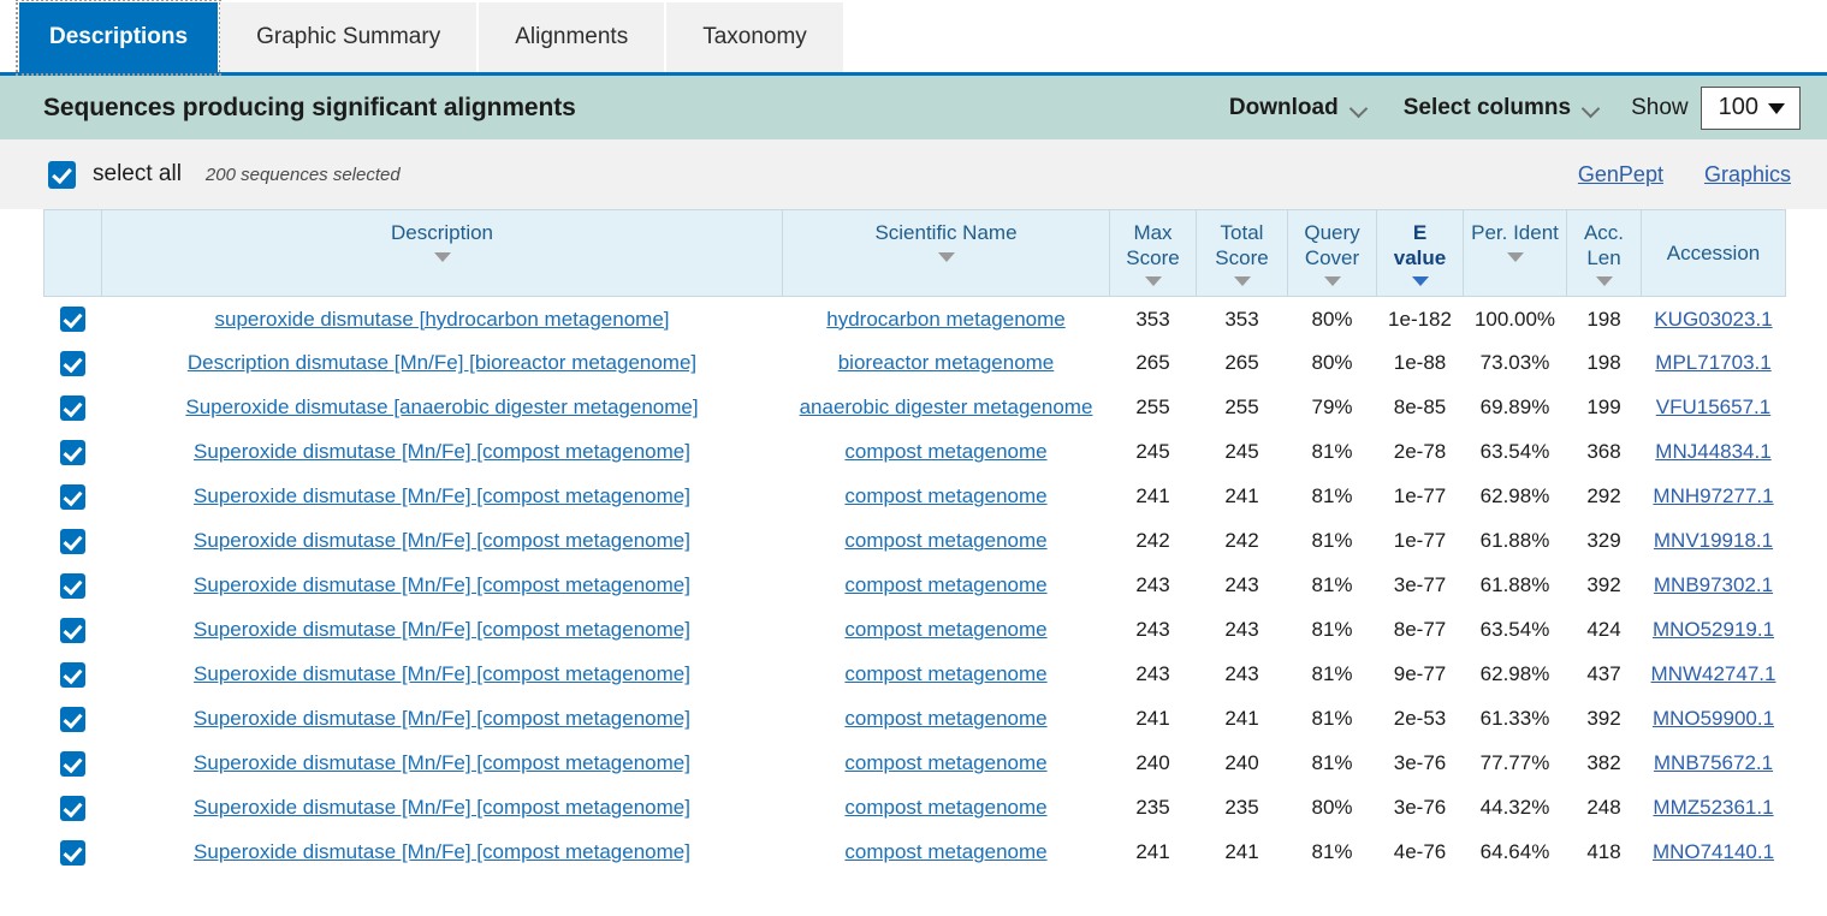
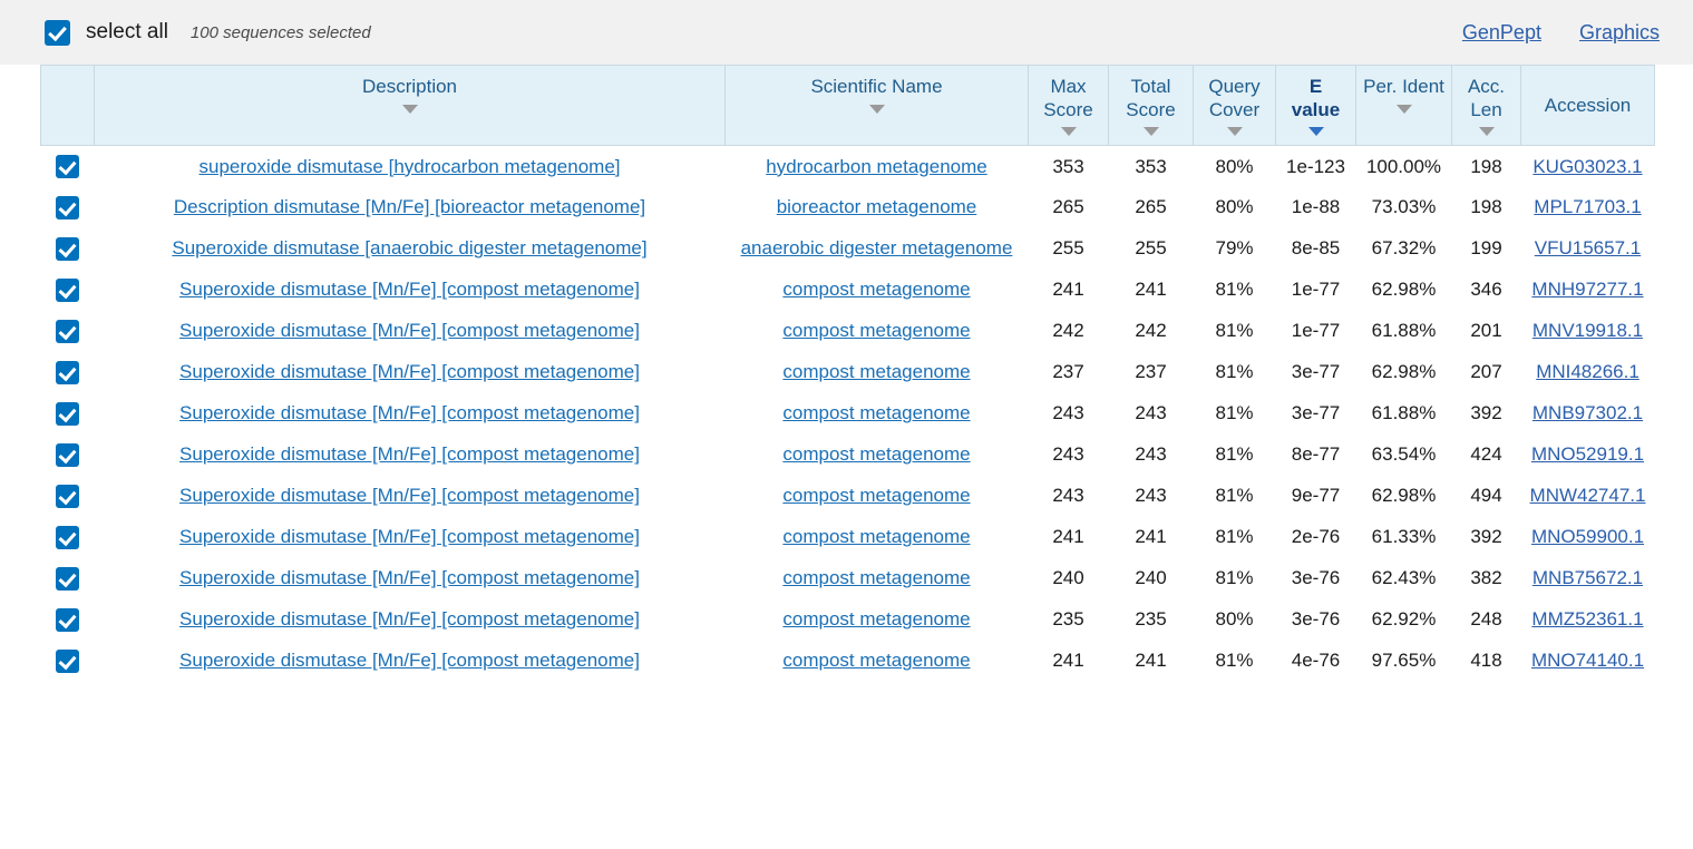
- Descriptions
- Graphic Summary
- Alignments
- Taxonomy
- Sequences producing significant alignments
- Download
- Select columns
- Show
- 100
  select all
- 200 sequences selected
+ 100 sequences selected
  GenPept
  Graphics
  	Description	Scientific Name	Max Score	Total Score	Query Cover	E value	Per. Ident	Acc. Len	Accession
- 	superoxide dismutase [hydrocarbon metagenome]	hydrocarbon metagenome	353	353	80%	1e-182	100.00%	198	KUG03023.1
+ 	superoxide dismutase [hydrocarbon metagenome]	hydrocarbon metagenome	353	353	80%	1e-123	100.00%	198	KUG03023.1
  	Description dismutase [Mn/Fe] [bioreactor metagenome]	bioreactor metagenome	265	265	80%	1e-88	73.03%	198	MPL71703.1
- 	Superoxide dismutase [anaerobic digester metagenome]	anaerobic digester metagenome	255	255	79%	8e-85	69.89%	199	VFU15657.1
+ 	Superoxide dismutase [anaerobic digester metagenome]	anaerobic digester metagenome	255	255	79%	8e-85	67.32%	199	VFU15657.1
- 	Superoxide dismutase [Mn/Fe] [compost metagenome]	compost metagenome	245	245	81%	2e-78	63.54%	368	MNJ44834.1
- 	Superoxide dismutase [Mn/Fe] [compost metagenome]	compost metagenome	241	241	81%	1e-77	62.98%	292	MNH97277.1
+ 	Superoxide dismutase [Mn/Fe] [compost metagenome]	compost metagenome	241	241	81%	1e-77	62.98%	346	MNH97277.1
- 	Superoxide dismutase [Mn/Fe] [compost metagenome]	compost metagenome	242	242	81%	1e-77	61.88%	329	MNV19918.1
+ 	Superoxide dismutase [Mn/Fe] [compost metagenome]	compost metagenome	242	242	81%	1e-77	61.88%	201	MNV19918.1
+ 	Superoxide dismutase [Mn/Fe] [compost metagenome]	compost metagenome	237	237	81%	3e-77	62.98%	207	MNI48266.1
  	Superoxide dismutase [Mn/Fe] [compost metagenome]	compost metagenome	243	243	81%	3e-77	61.88%	392	MNB97302.1
  	Superoxide dismutase [Mn/Fe] [compost metagenome]	compost metagenome	243	243	81%	8e-77	63.54%	424	MNO52919.1
- 	Superoxide dismutase [Mn/Fe] [compost metagenome]	compost metagenome	243	243	81%	9e-77	62.98%	437	MNW42747.1
+ 	Superoxide dismutase [Mn/Fe] [compost metagenome]	compost metagenome	243	243	81%	9e-77	62.98%	494	MNW42747.1
- 	Superoxide dismutase [Mn/Fe] [compost metagenome]	compost metagenome	241	241	81%	2e-53	61.33%	392	MNO59900.1
+ 	Superoxide dismutase [Mn/Fe] [compost metagenome]	compost metagenome	241	241	81%	2e-76	61.33%	392	MNO59900.1
- 	Superoxide dismutase [Mn/Fe] [compost metagenome]	compost metagenome	240	240	81%	3e-76	77.77%	382	MNB75672.1
+ 	Superoxide dismutase [Mn/Fe] [compost metagenome]	compost metagenome	240	240	81%	3e-76	62.43%	382	MNB75672.1
- 	Superoxide dismutase [Mn/Fe] [compost metagenome]	compost metagenome	235	235	80%	3e-76	44.32%	248	MMZ52361.1
+ 	Superoxide dismutase [Mn/Fe] [compost metagenome]	compost metagenome	235	235	80%	3e-76	62.92%	248	MMZ52361.1
- 	Superoxide dismutase [Mn/Fe] [compost metagenome]	compost metagenome	241	241	81%	4e-76	64.64%	418	MNO74140.1
+ 	Superoxide dismutase [Mn/Fe] [compost metagenome]	compost metagenome	241	241	81%	4e-76	97.65%	418	MNO74140.1
